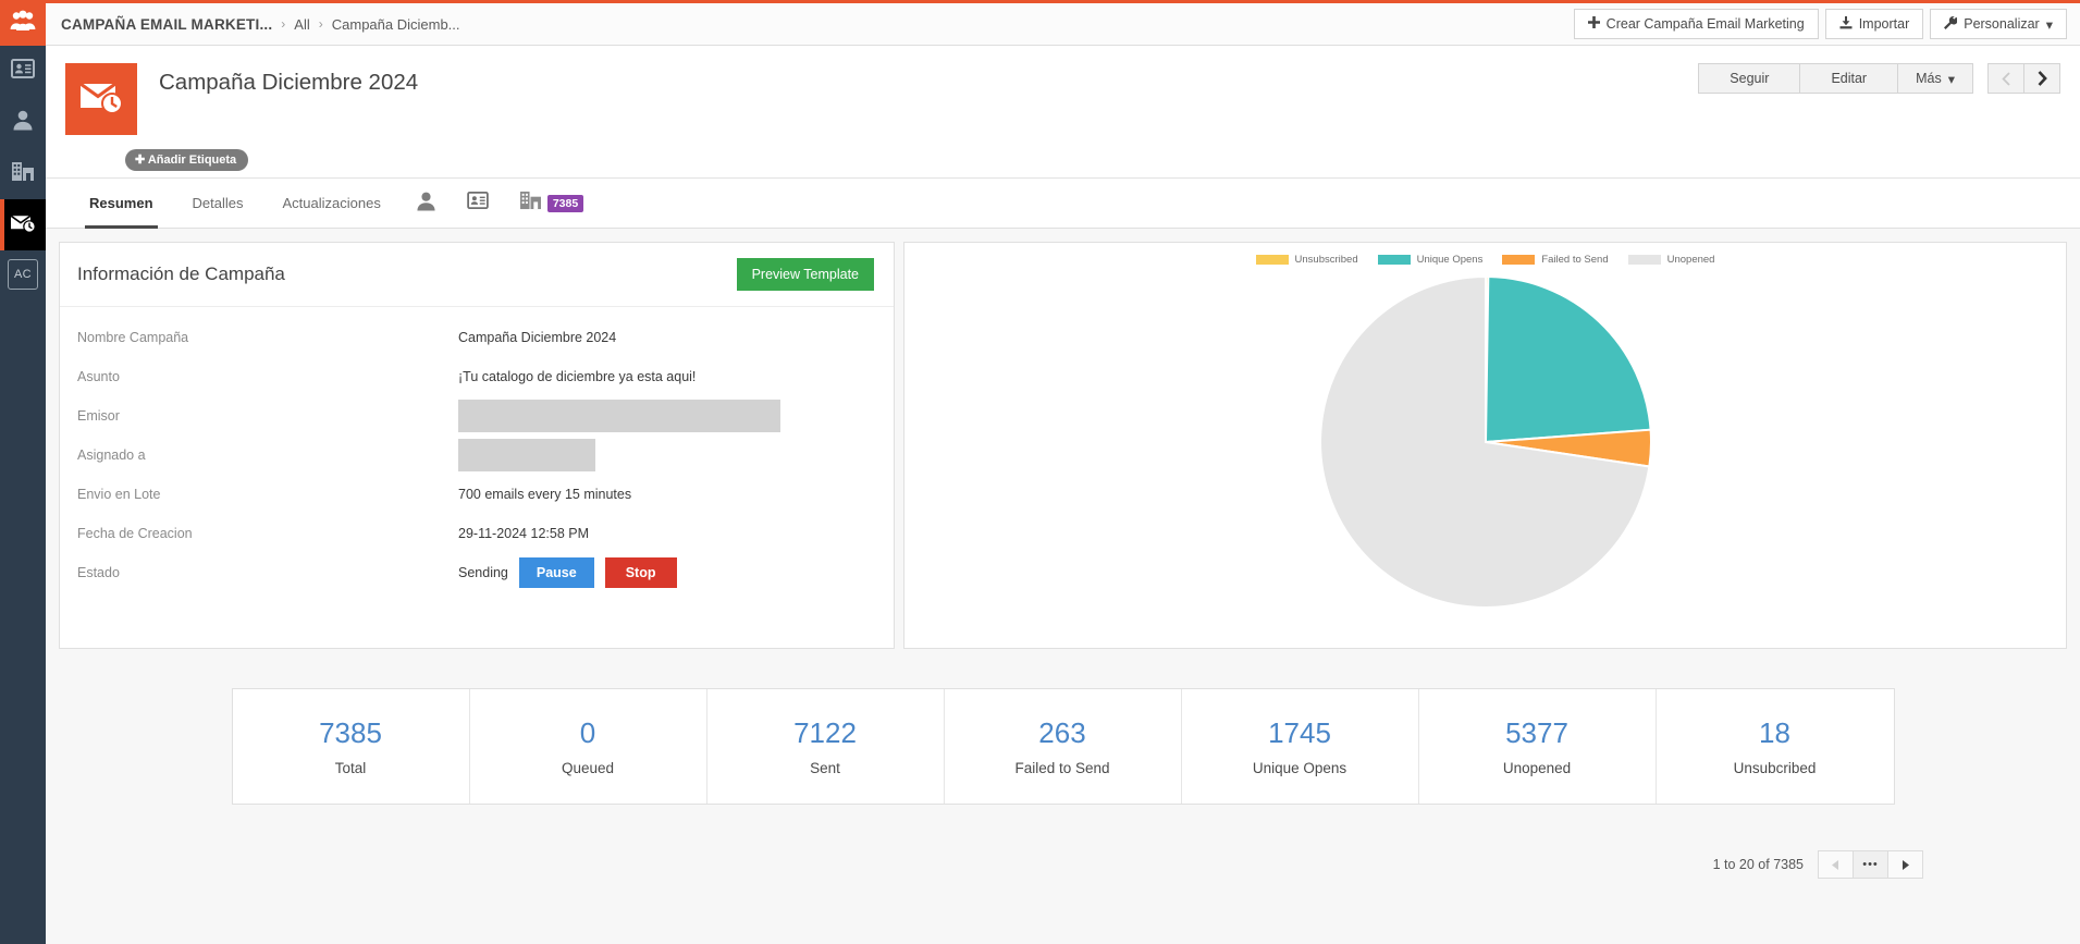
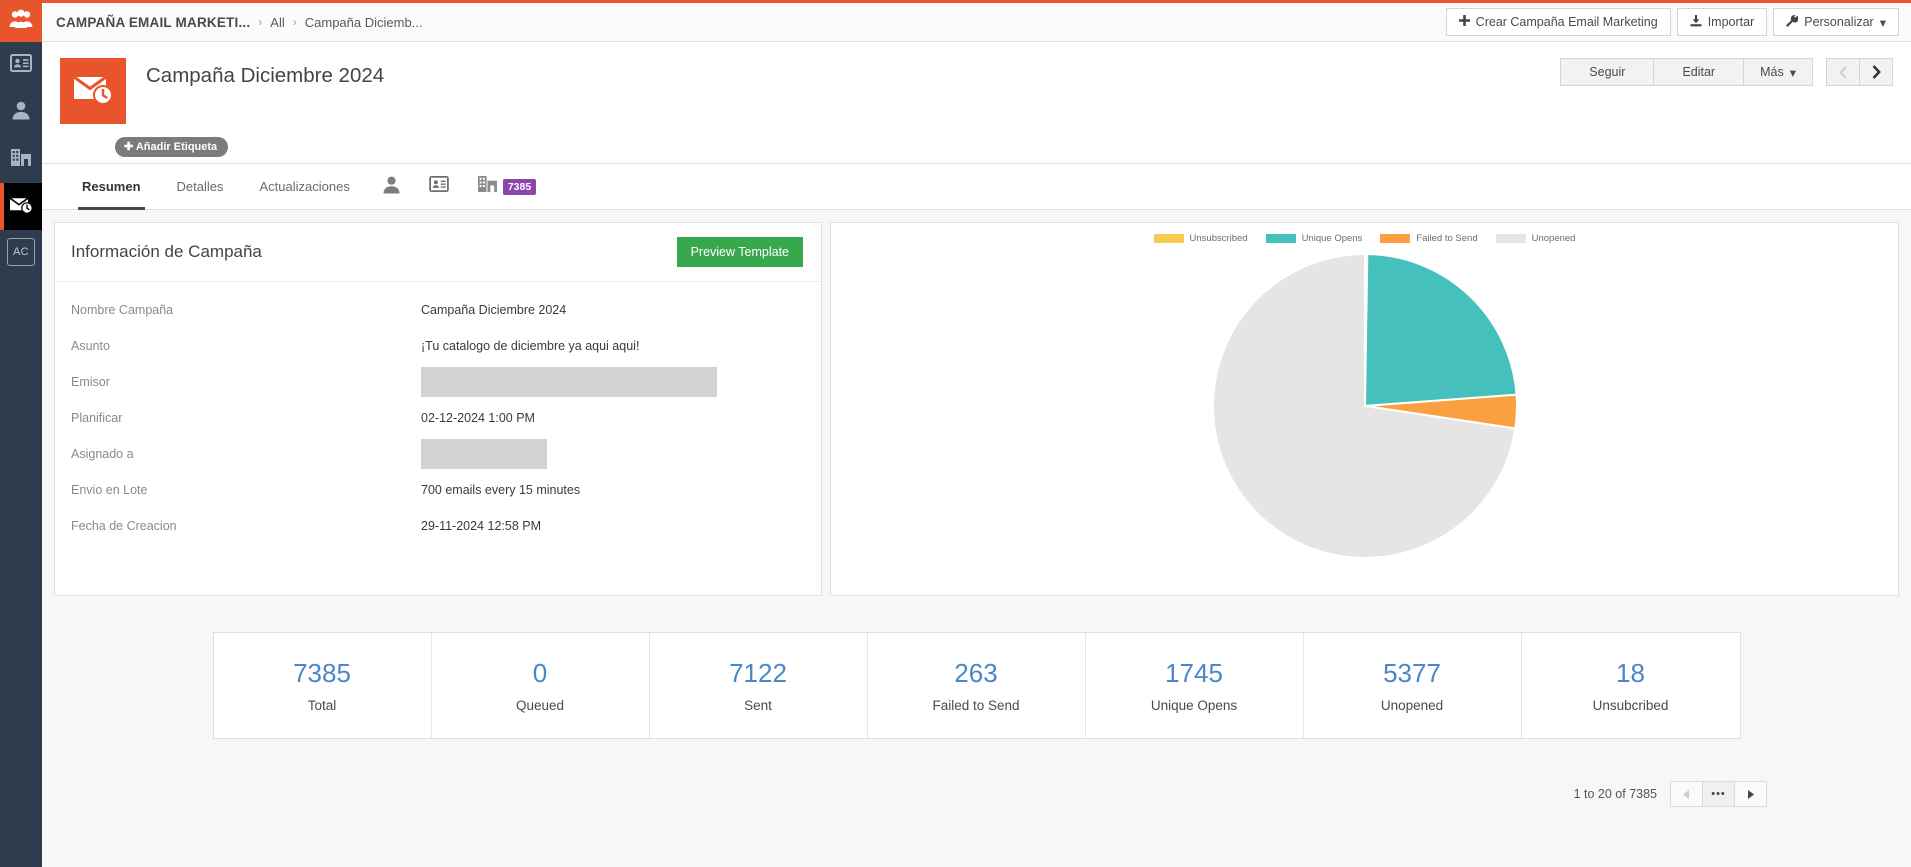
  AC
  CAMPAÑA EMAIL MARKETI...
  ›
  All
  ›
  Campaña Diciemb...
  Crear Campaña Email Marketing
  Importar
  Personalizar
  ▾
  Campaña Diciembre 2024
  Seguir
  Editar
  Más
  ▾
  ✚ Añadir Etiqueta
  Resumen
  Detalles
  Actualizaciones
  7385
  Información de Campaña
  Preview Template
  Nombre Campaña
  Campaña Diciembre 2024
  Asunto
- ¡Tu catalogo de diciembre ya esta aqui!
+ ¡Tu catalogo de diciembre ya aqui aqui!
  Emisor
+ Planificar
+ 02-12-2024 1:00 PM
  Asignado a
  Envio en Lote
  700 emails every 15 minutes
  Fecha de Creacion
  29-11-2024 12:58 PM
- Estado
- Sending
- Pause
- Stop
  Unsubscribed
  Unique Opens
  Failed to Send
  Unopened
  7385
  Total
  0
  Queued
  7122
  Sent
  263
  Failed to Send
  1745
  Unique Opens
  5377
  Unopened
  18
  Unsubcribed
  1 to 20 of 7385
  •••
